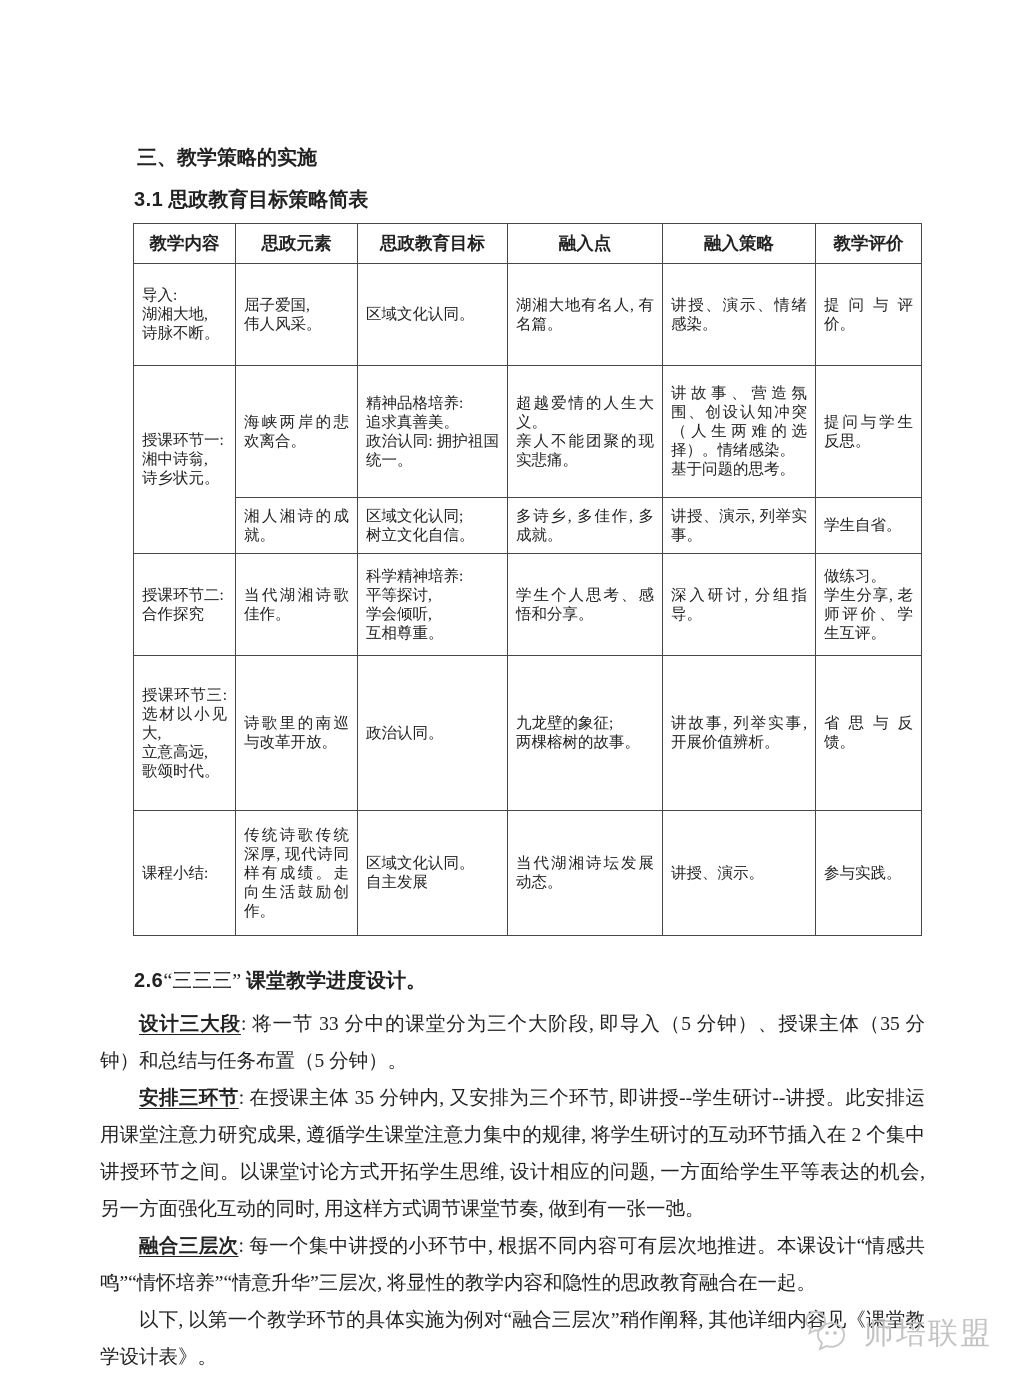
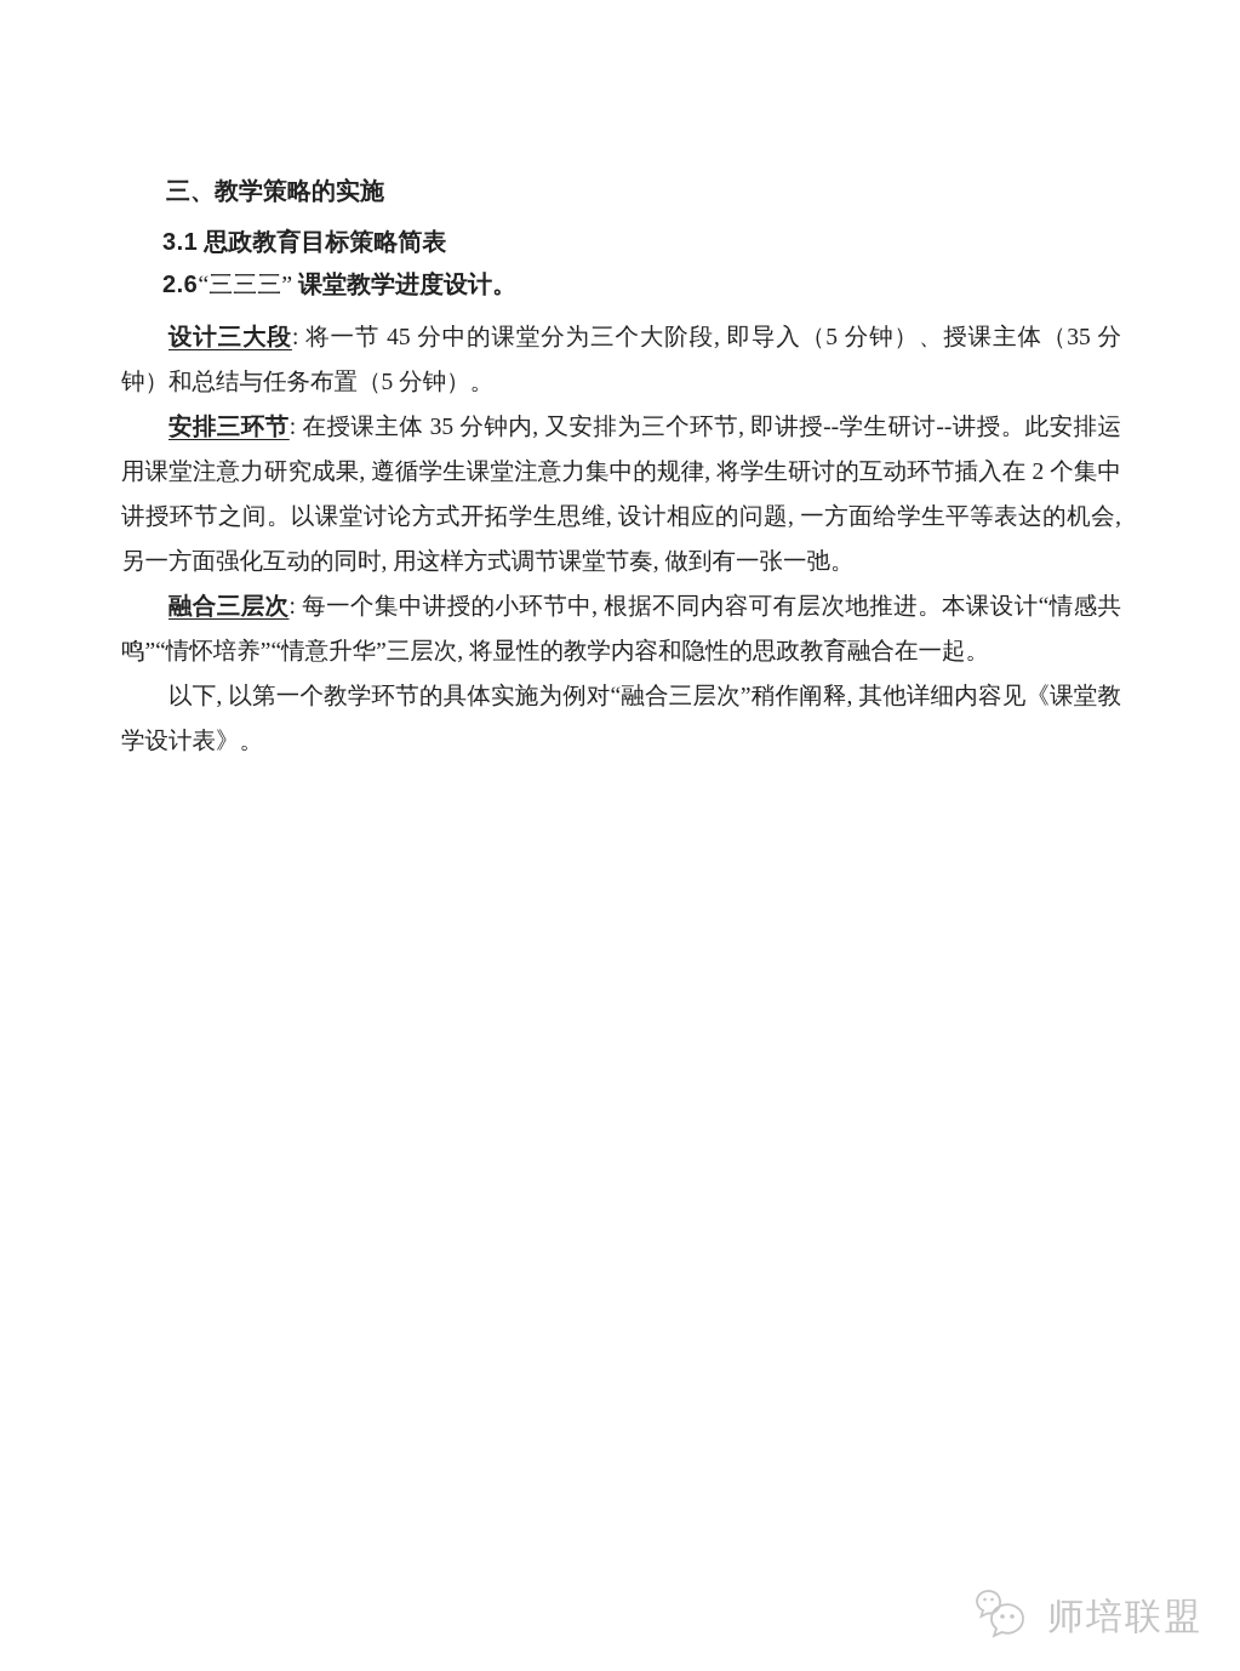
  三、教学策略的实施
  3.1 思政教育目标策略简表
- 教学内容	思政元素	思政教育目标	融入点	融入策略	教学评价
- 导入: 湖湘大地, 诗脉不断。	屈子爱国, 伟人风采。	区域文化认同。	湖湘大地有名人, 有名篇。	讲授、演示、情绪感染。	提问与评价。
- 授课环节一: 湘中诗翁, 诗乡状元。	海峡两岸的悲欢离合。	精神品格培养: 追求真善美。 政治认同: 拥护祖国统一。	超越爱情的人生大义。 亲人不能团聚的现实悲痛。	讲故事、营造氛围、创设认知冲突（人生两难的选择）。情绪感染。 基于问题的思考。	提问与学生反思。
- 湘人湘诗的成就。	区域文化认同; 树立文化自信。	多诗乡, 多佳作, 多成就。	讲授、演示, 列举实事。	学生自省。
- 授课环节二: 合作探究	当代湖湘诗歌佳作。	科学精神培养: 平等探讨, 学会倾听, 互相尊重。	学生个人思考、感悟和分享。	深入研讨, 分组指导。	做练习。 学生分享, 老师评价、学生互评。
- 授课环节三: 选材以小见大, 立意高远, 歌颂时代。	诗歌里的南巡与改革开放。	政治认同。	九龙壁的象征; 两棵榕树的故事。	讲故事, 列举实事, 开展价值辨析。	省思与反馈。
- 课程小结:	传统诗歌传统深厚, 现代诗同样有成绩。走向生活鼓励创作。	区域文化认同。 自主发展	当代湖湘诗坛发展动态。	讲授、演示。	参与实践。
  2.6“三三三” 课堂教学进度设计。
- 设计三大段: 将一节 33 分中的课堂分为三个大阶段, 即导入（5 分钟）、授课主体（35 分钟）和总结与任务布置（5 分钟）。
+ 设计三大段: 将一节 45 分中的课堂分为三个大阶段, 即导入（5 分钟）、授课主体（35 分钟）和总结与任务布置（5 分钟）。
  安排三环节: 在授课主体 35 分钟内, 又安排为三个环节, 即讲授--学生研讨--讲授。此安排运用课堂注意力研究成果, 遵循学生课堂注意力集中的规律, 将学生研讨的互动环节插入在 2 个集中讲授环节之间。以课堂讨论方式开拓学生思维, 设计相应的问题, 一方面给学生平等表达的机会, 另一方面强化互动的同时, 用这样方式调节课堂节奏, 做到有一张一弛。
  融合三层次: 每一个集中讲授的小环节中, 根据不同内容可有层次地推进。本课设计“情感共鸣”“情怀培养”“情意升华”三层次, 将显性的教学内容和隐性的思政教育融合在一起。
  以下, 以第一个教学环节的具体实施为例对“融合三层次”稍作阐释, 其他详细内容见《课堂教学设计表》。
  师培联盟
